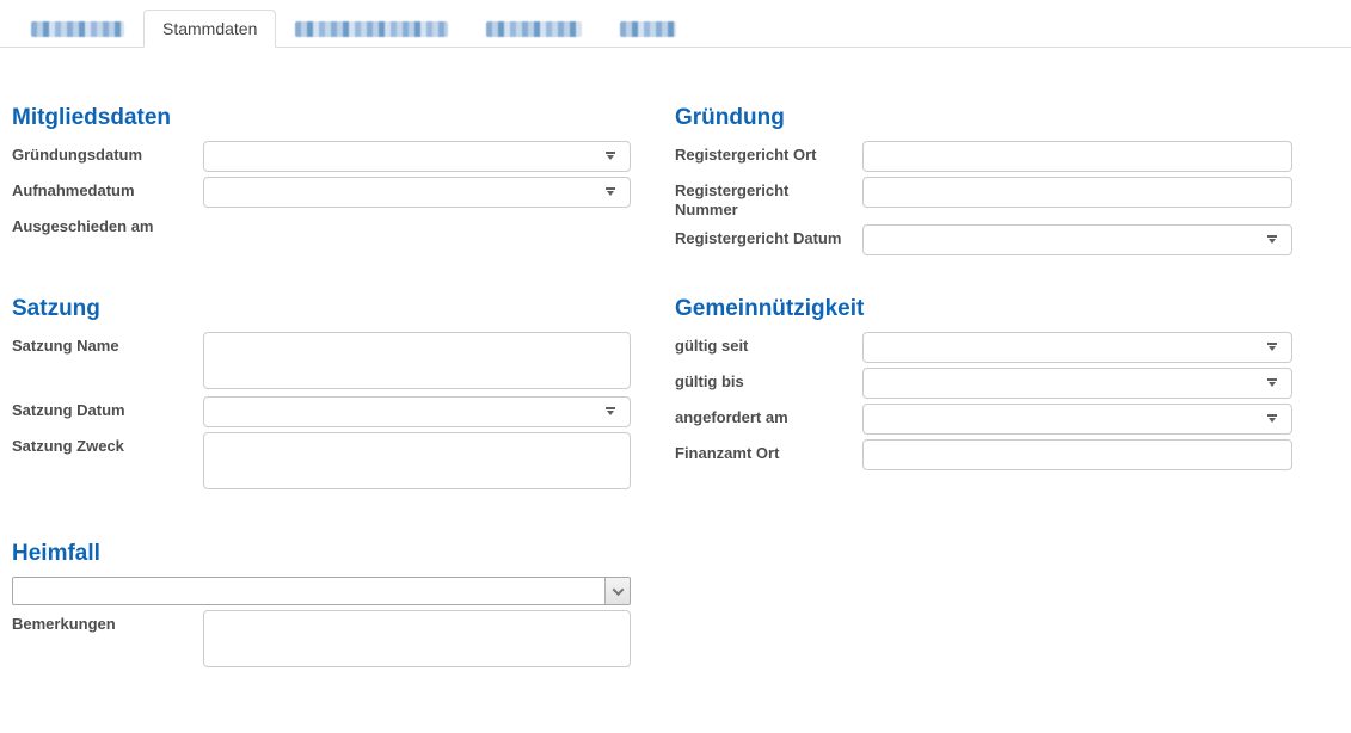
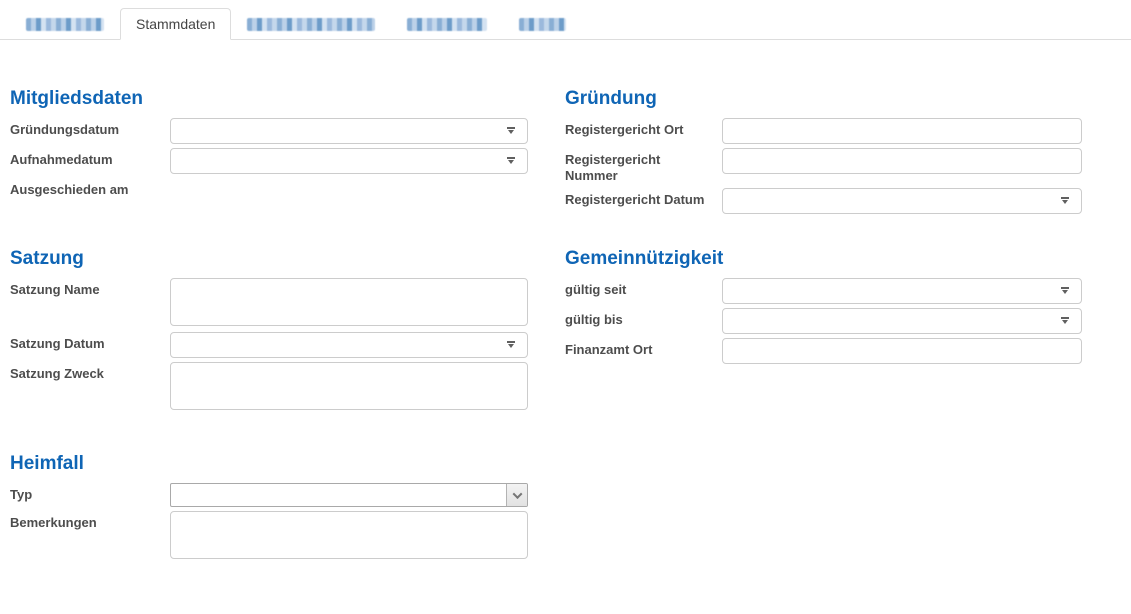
  Stammdaten
  Mitgliedsdaten
  Gründungsdatum
  Aufnahmedatum
  Ausgeschieden am
  Gründung
  Registergericht Ort
  Registergericht Nummer
  Registergericht Datum
  Satzung
  Satzung Name
  Satzung Datum
  Satzung Zweck
  Gemeinnützigkeit
  gültig seit
  gültig bis
- angefordert am
  Finanzamt Ort
  Heimfall
+ Typ
  Bemerkungen
